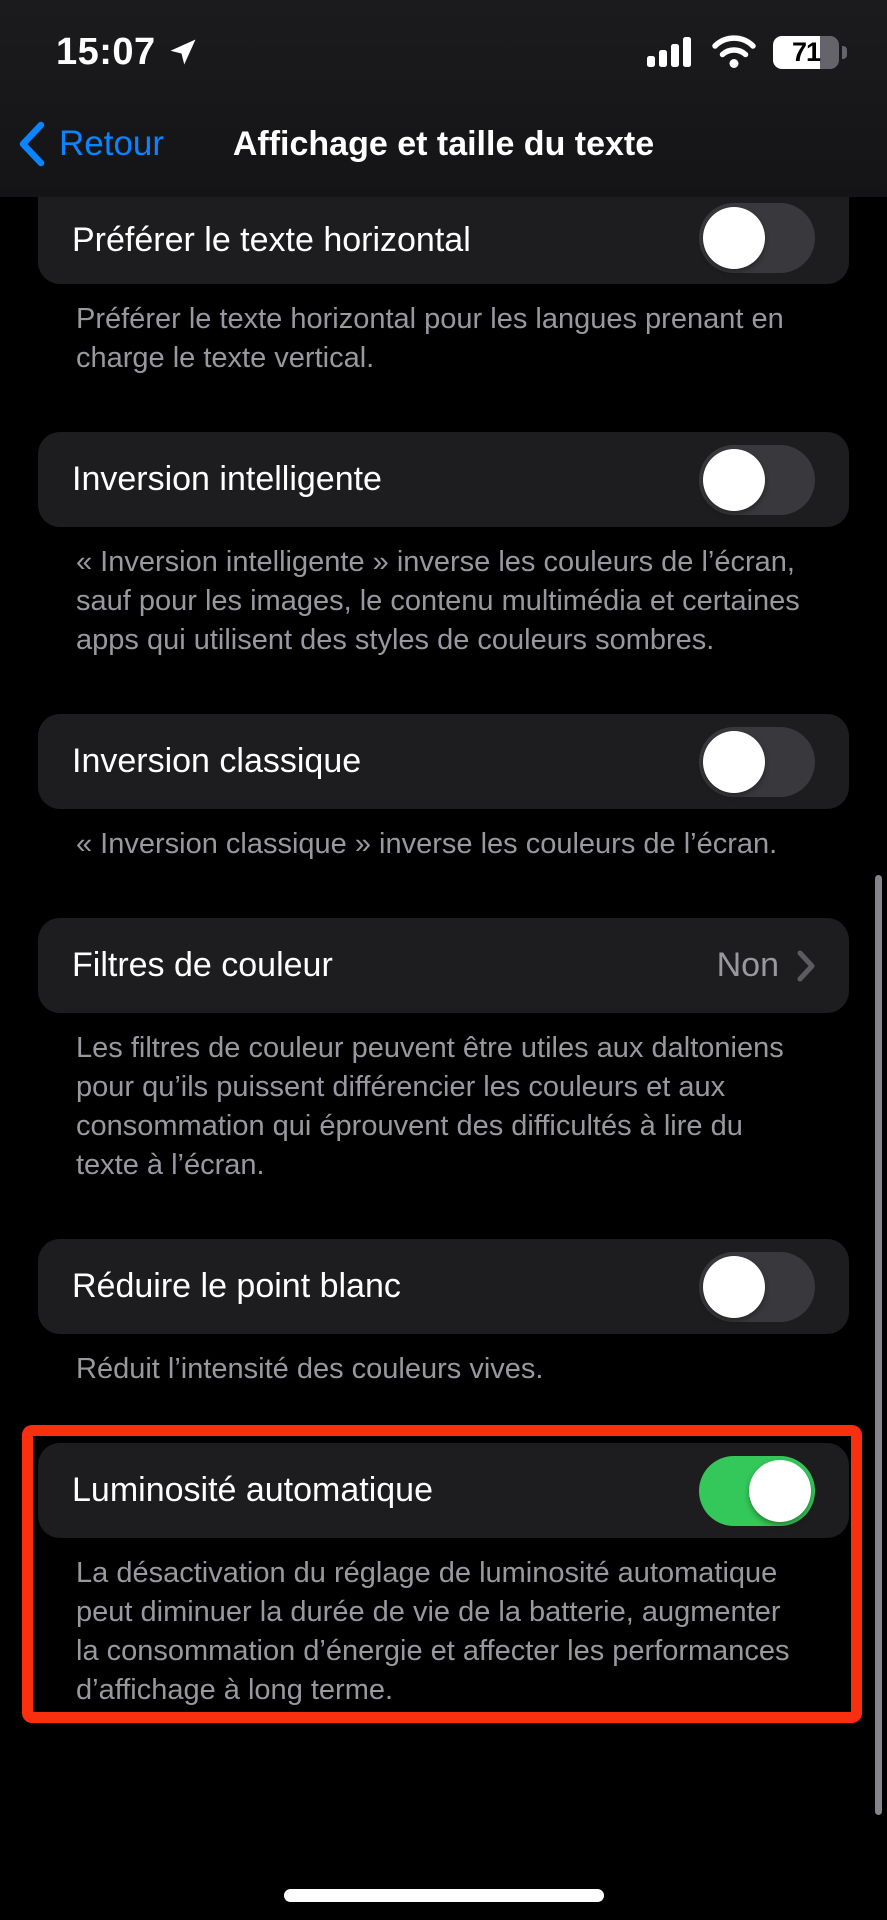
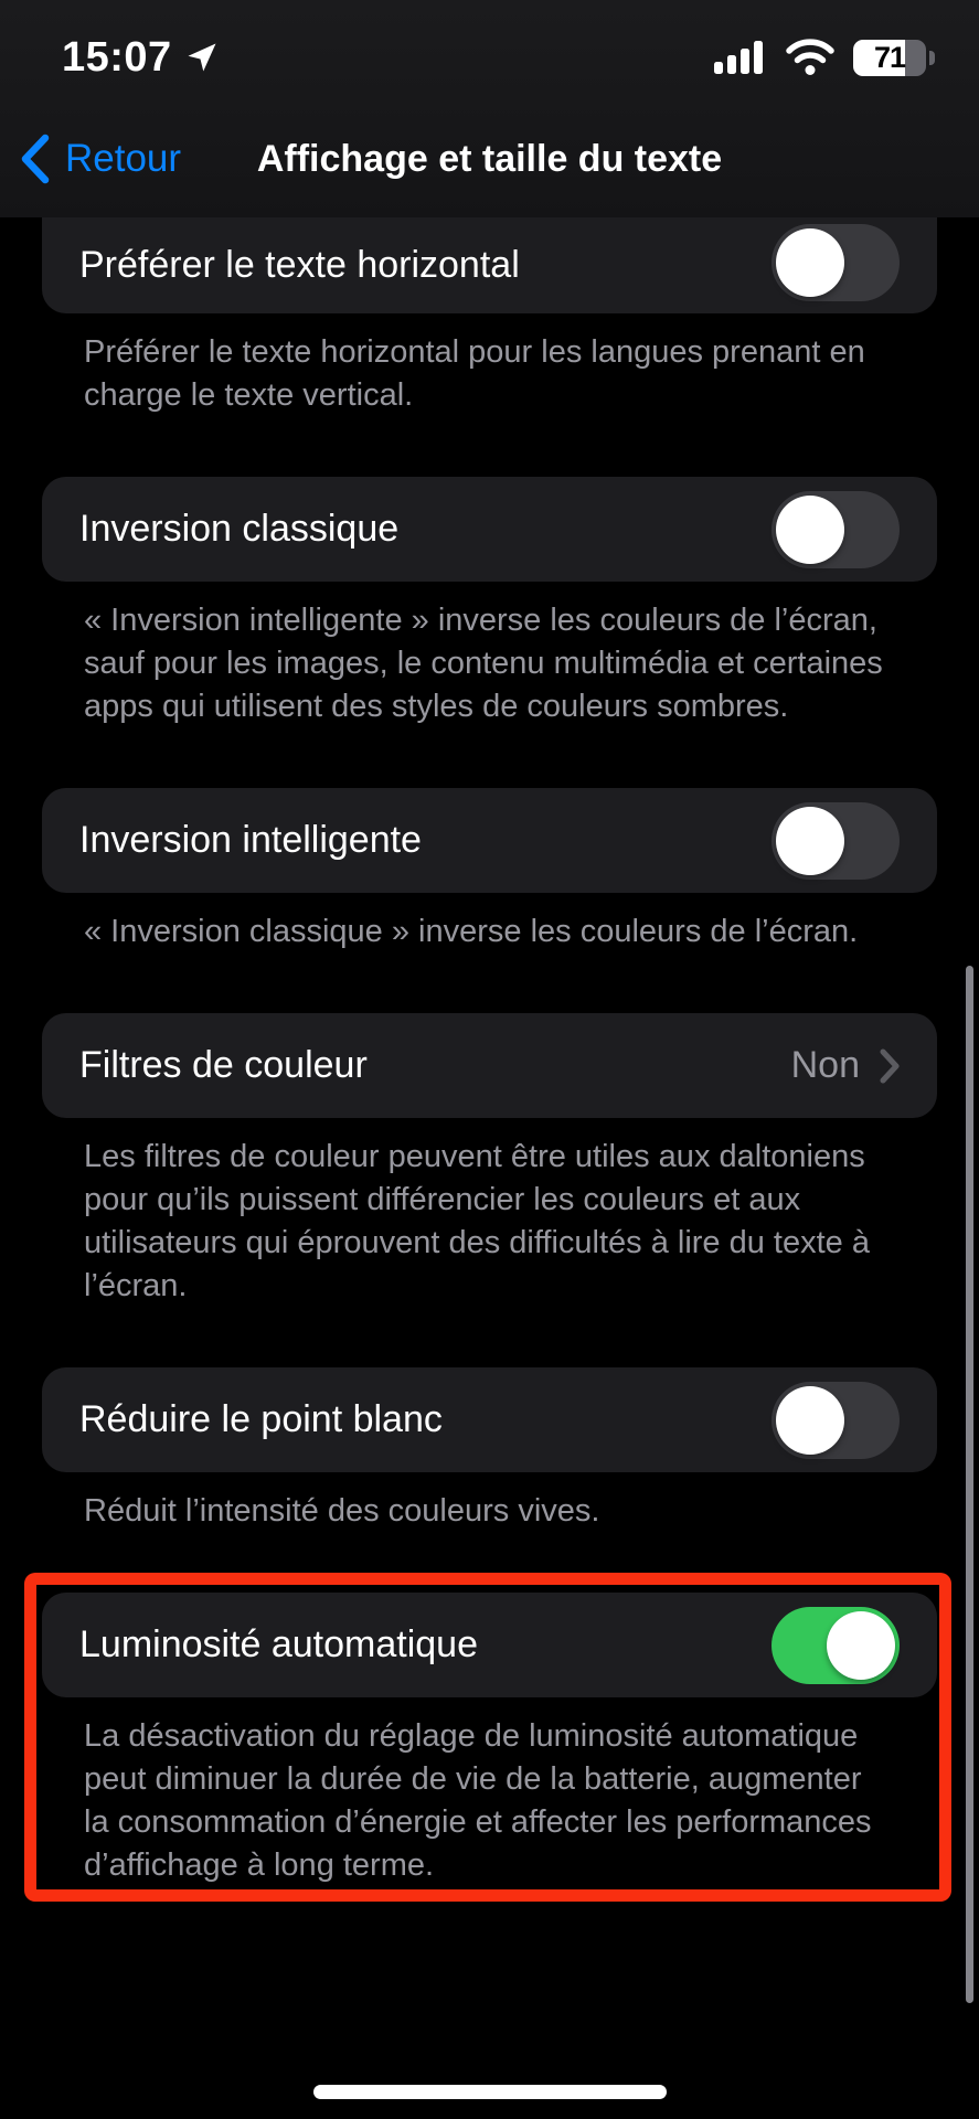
  15:07
  71
  Retour
  Affichage et taille du texte
  Préférer le texte horizontal
  Préférer le texte horizontal pour les langues prenant en charge le texte vertical.
- Inversion intelligente
+ Inversion classique
  « Inversion intelligente » inverse les couleurs de l’écran, sauf pour les images, le contenu multimédia et certaines apps qui utilisent des styles de couleurs sombres.
- Inversion classique
+ Inversion intelligente
  « Inversion classique » inverse les couleurs de l’écran.
  Filtres de couleur
  Non
- Les filtres de couleur peuvent être utiles aux daltoniens pour qu’ils puissent différencier les couleurs et aux consommation qui éprouvent des difficultés à lire du texte à l’écran.
+ Les filtres de couleur peuvent être utiles aux daltoniens pour qu’ils puissent différencier les couleurs et aux utilisateurs qui éprouvent des difficultés à lire du texte à l’écran.
  Réduire le point blanc
  Réduit l’intensité des couleurs vives.
  Luminosité automatique
  La désactivation du réglage de luminosité automatique peut diminuer la durée de vie de la batterie, augmenter la consommation d’énergie et affecter les performances d’affichage à long terme.
